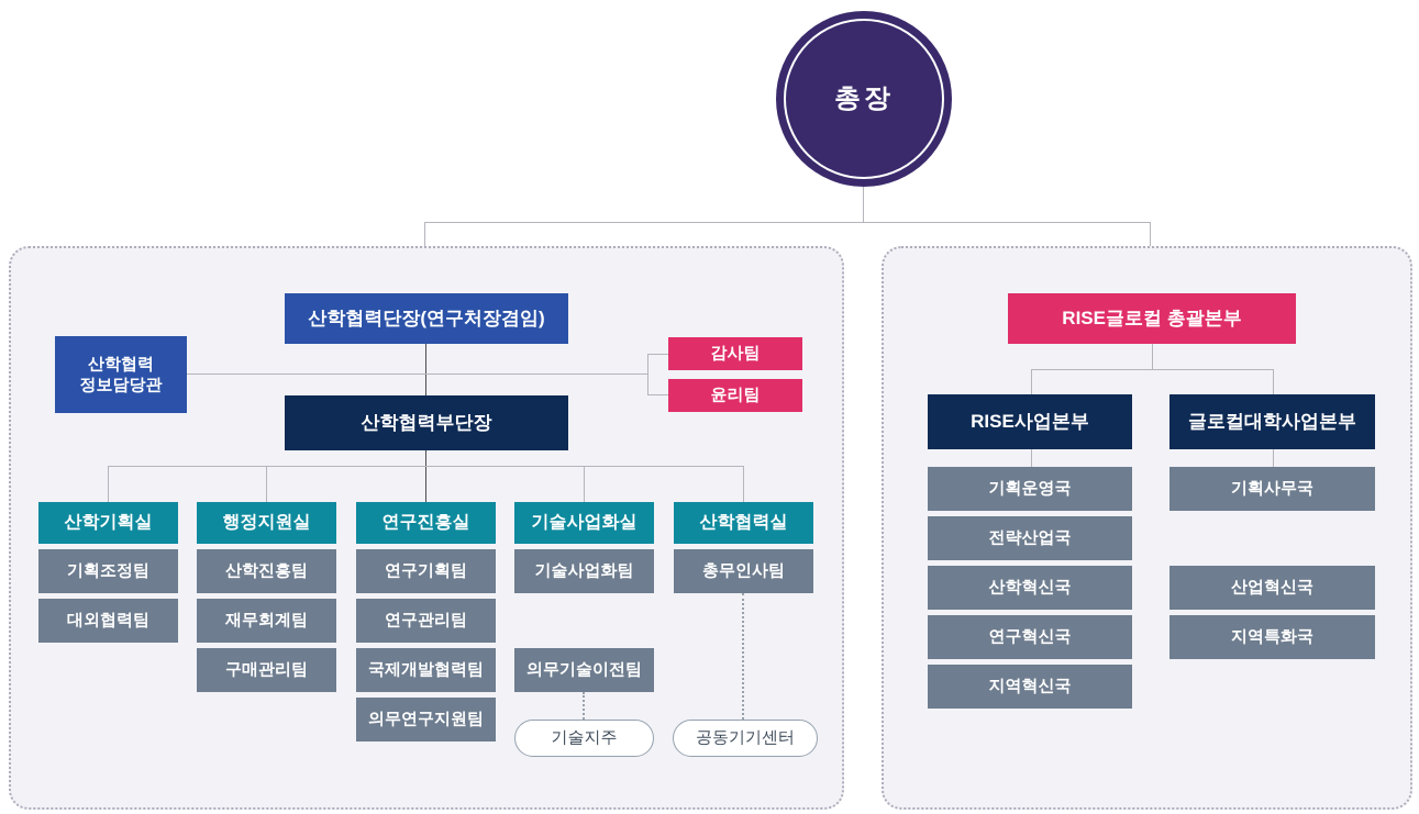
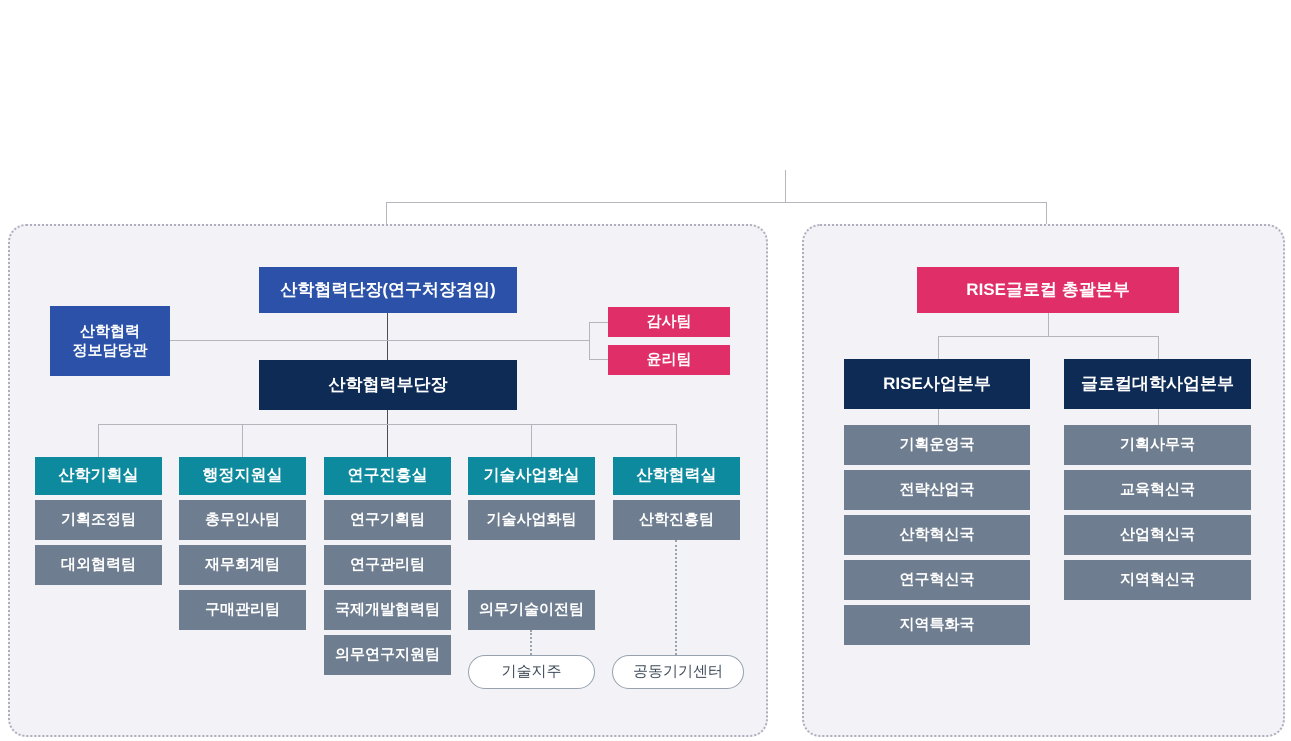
- 총장
  산학협력단장(연구처장겸임)
  산학협력
  정보담당관
  감사팀
  윤리팀
  산학협력부단장
  산학기획실
  기획조정팀
  대외협력팀
  행정지원실
- 산학진흥팀
+ 총무인사팀
  재무회계팀
  구매관리팀
  연구진흥실
  연구기획팀
  연구관리팀
  국제개발협력팀
  의무연구지원팀
  기술사업화실
  기술사업화팀
  의무기술이전팀
  기술지주
  산학협력실
- 총무인사팀
+ 산학진흥팀
  공동기기센터
  RISE글로컬 총괄본부
  RISE사업본부
  글로컬대학사업본부
  기획운영국
  전략산업국
  산학혁신국
  연구혁신국
- 지역혁신국
+ 지역특화국
  기획사무국
+ 교육혁신국
  산업혁신국
- 지역특화국
+ 지역혁신국
